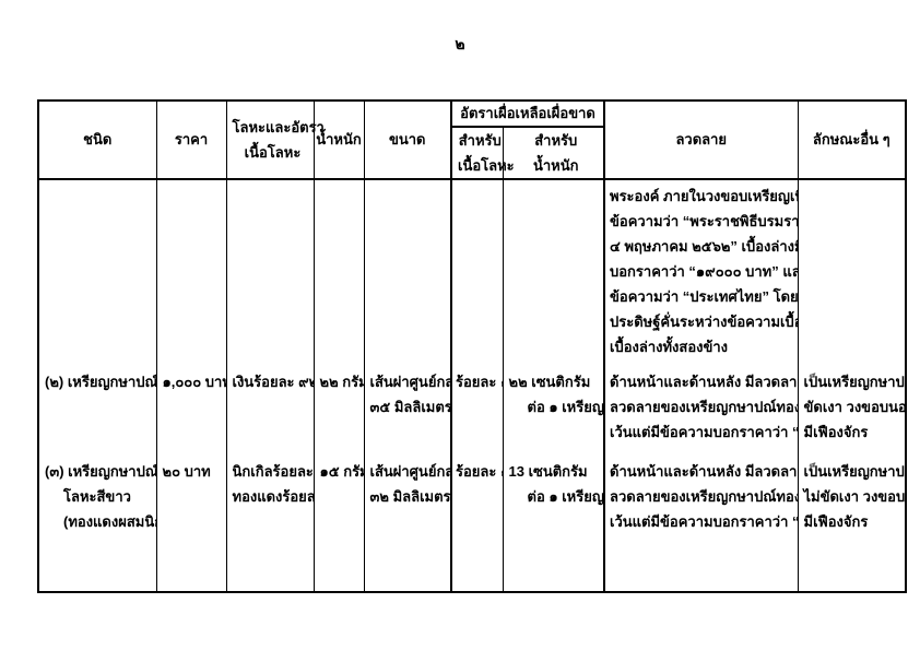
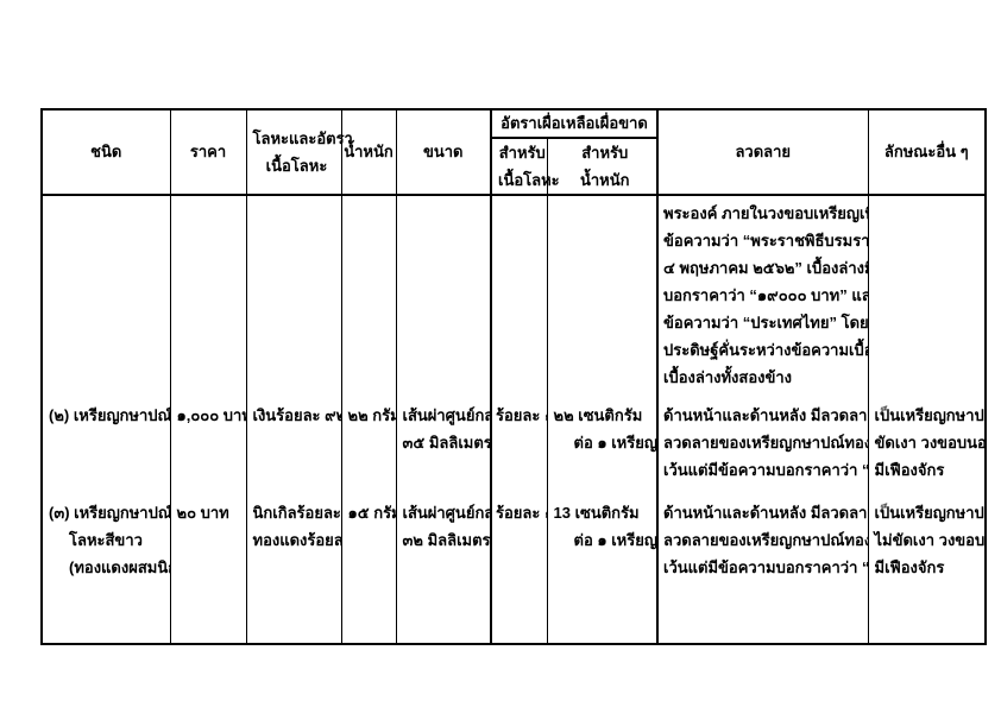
- ๒
  ชนิด	ราคา	โลหะและอัตราเนื้อโลหะ	น้ำหนัก	ขนาด	อัตราเผื่อเหลือเผื่อขาด	ลวดลาย	ลักษณะอื่น ๆ
  สำหรับเนื้อโลหะ	สำหรับน้ำหนัก
  (๒) เหรียญกษาปณ์ (๓) เหรียญกษาปณ์โลหะสีขาว(ทองแดงผสมนิ	๑,๐๐๐ บา ๒๐ บาท	เงินร้อยละ ๙ นิกเกิลร้อยละทองแดงร้อยล	๒๒ กรัม ๑๕ กรั	เส้นผ่าศูนย์กล๓๕ มิลลิเมตร เส้นผ่าศูนย์กล๓๒ มิลลิเมตร	ร้อยละ ร้อยละ	๒๒ เซนติกรัมต่อ ๑ เหรียญ 13 เซนติกรัมต่อ ๑ เหรียญ	พระองค์ ภายในวงขอบเหรียญเข้อความว่า “พระราชพิธีบรมรา๔ พฤษภาคม ๒๕๖๒” เบื้องล่างบอกราคาว่า “๑๙๐๐๐ บาท” แลข้อความว่า “ประเทศไทย” โดยประดิษฐ์คั่นระหว่างข้อความเบื้เบื้องล่างทั้งสองข้าง ด้านหน้าและด้านหลัง มีลวดลาลวดลายของเหรียญกษาปณ์ทอเว้นแต่มีข้อความบอกราคาว่า “ ด้านหน้าและด้านหลัง มีลวดลาลวดลายของเหรียญกษาปณ์ทอเว้นแต่มีข้อความบอกราคาว่า “	เป็นเหรียญกษาปขัดเงา วงขอบนอมีเฟืองจักร เป็นเหรียญกษาปไม่ขัดเงา วงขอบมีเฟืองจักร
